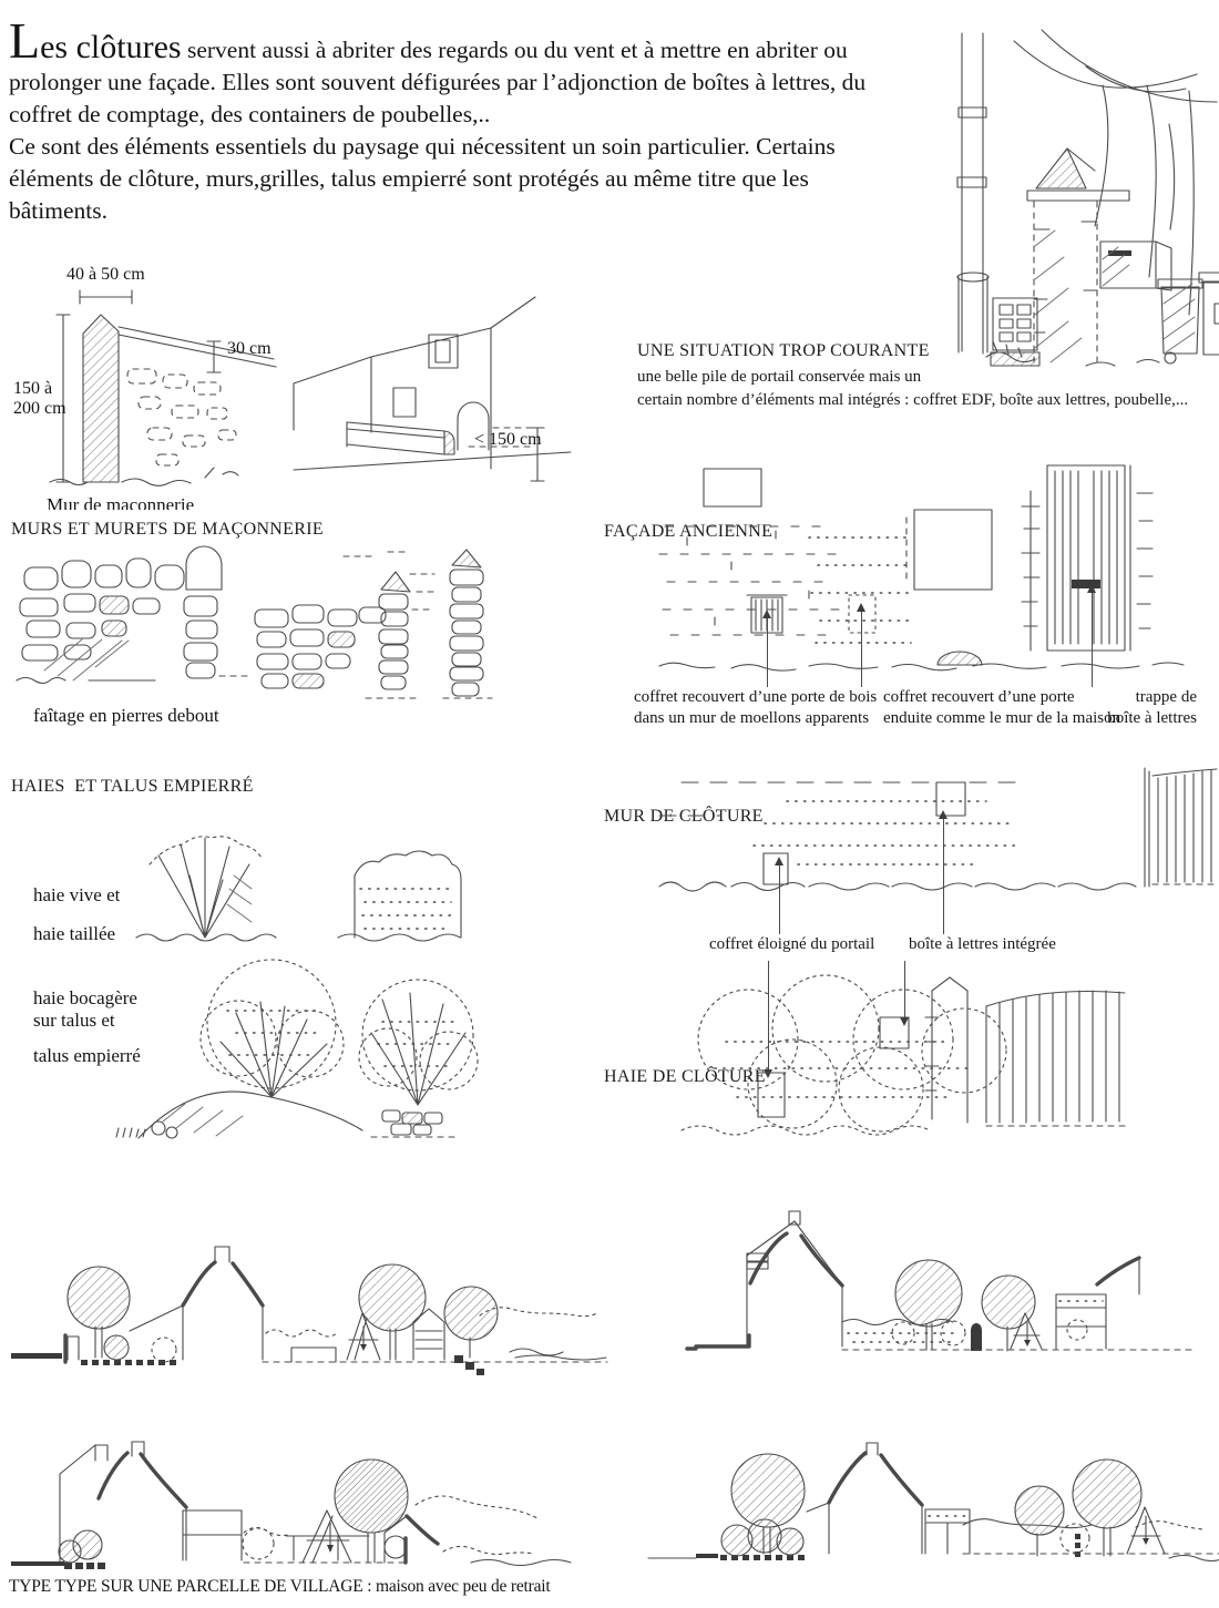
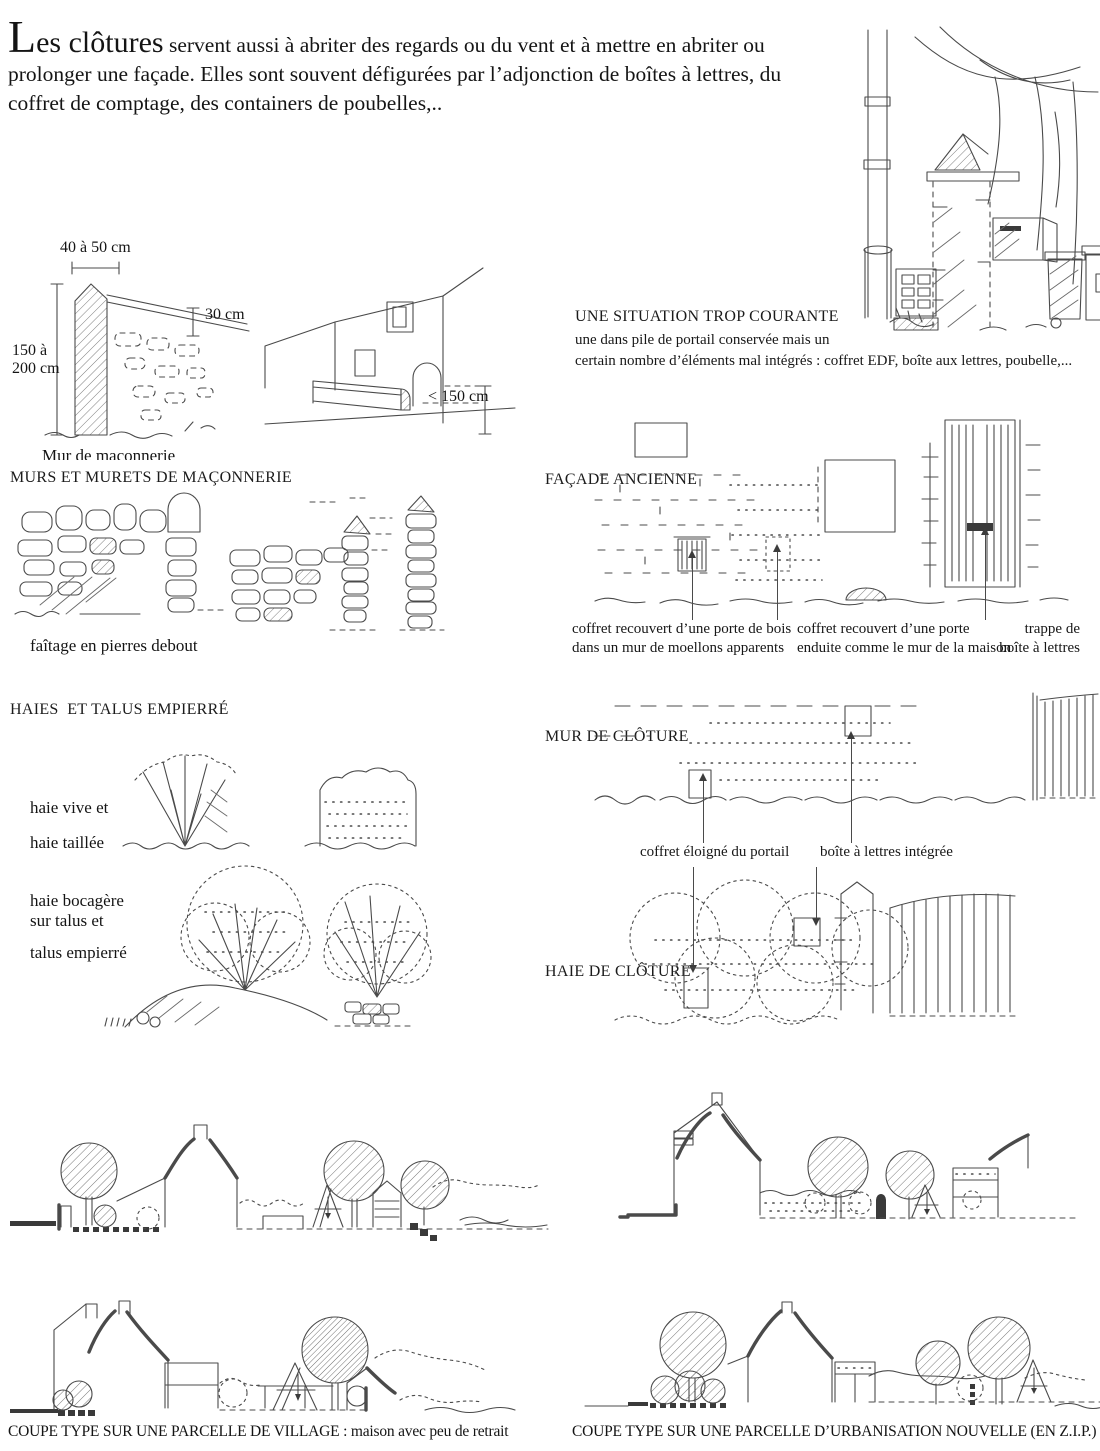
  Les clôtures servent aussi à abriter des regards ou du vent et à mettre en abriter ou prolonger une façade. Elles sont souvent défigurées par l’adjonction de boîtes à lettres, du coffret de comptage, des containers de poubelles,..
- Ce sont des éléments essentiels du paysage qui nécessitent un soin particulier. Certains éléments de clôture, murs,grilles, talus empierré sont protégés au même titre que les bâtiments.
  40 à 50 cm
  150 à
  200 cm
  30 cm
  < 150 cm
  Mur de maçonnerie
  MURS ET MURETS DE MAÇONNERIE
  faîtage en pierres debout
  HAIES ET TALUS EMPIERRÉ
  haie vive et
  haie taillée
  haie bocagère
  sur talus et
  talus empierré
  UNE SITUATION TROP COURANTE
- une belle pile de portail conservée mais un
+ une dans pile de portail conservée mais un
  certain nombre d’éléments mal intégrés : coffret EDF, boîte aux lettres, poubelle,...
  FAÇADE ANCIENNE
  coffret recouvert d’une porte de bois
  dans un mur de moellons apparents
  coffret recouvert d’une porte
  enduite comme le mur de la maison
  trappe de
  boîte à lettres
  MUR D CÔTURE
  coffret éloigné du portail
  boîte à lettres intégrée
  HAIE DE CLÔTUE
- TYPE TYPE SUR UNE PARCELLE DE VILLAGE : maison avec peu de retrait
+ COUPE TYPE SUR UNE PARCELLE DE VILLAGE : maison avec peu de retrait
+ COUPE TYPE SUR UNE PARCELLE D’URBANISATION NOUVELLE (EN Z.I.P.)
